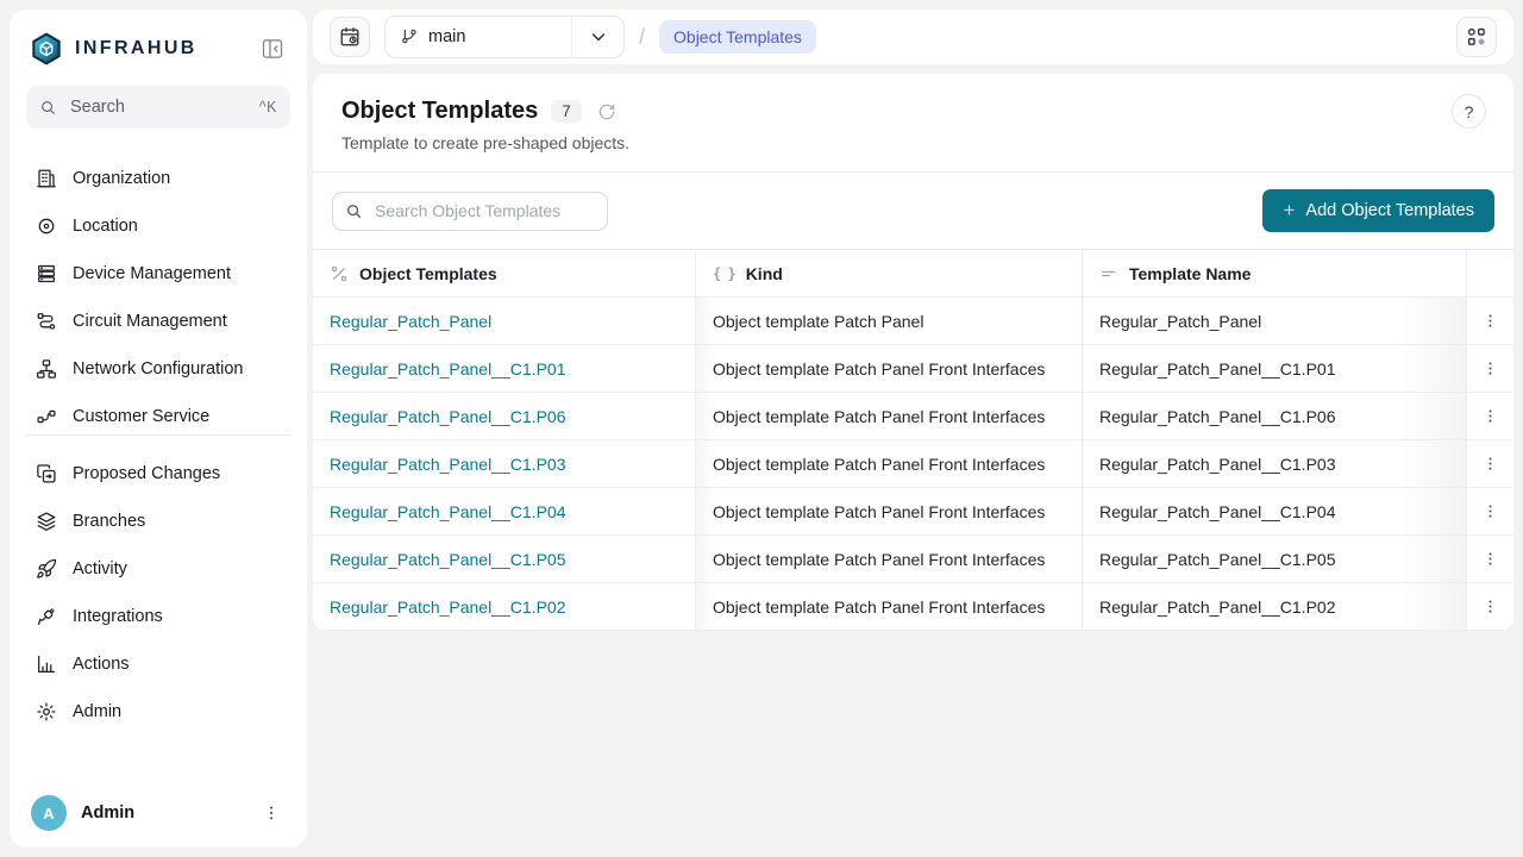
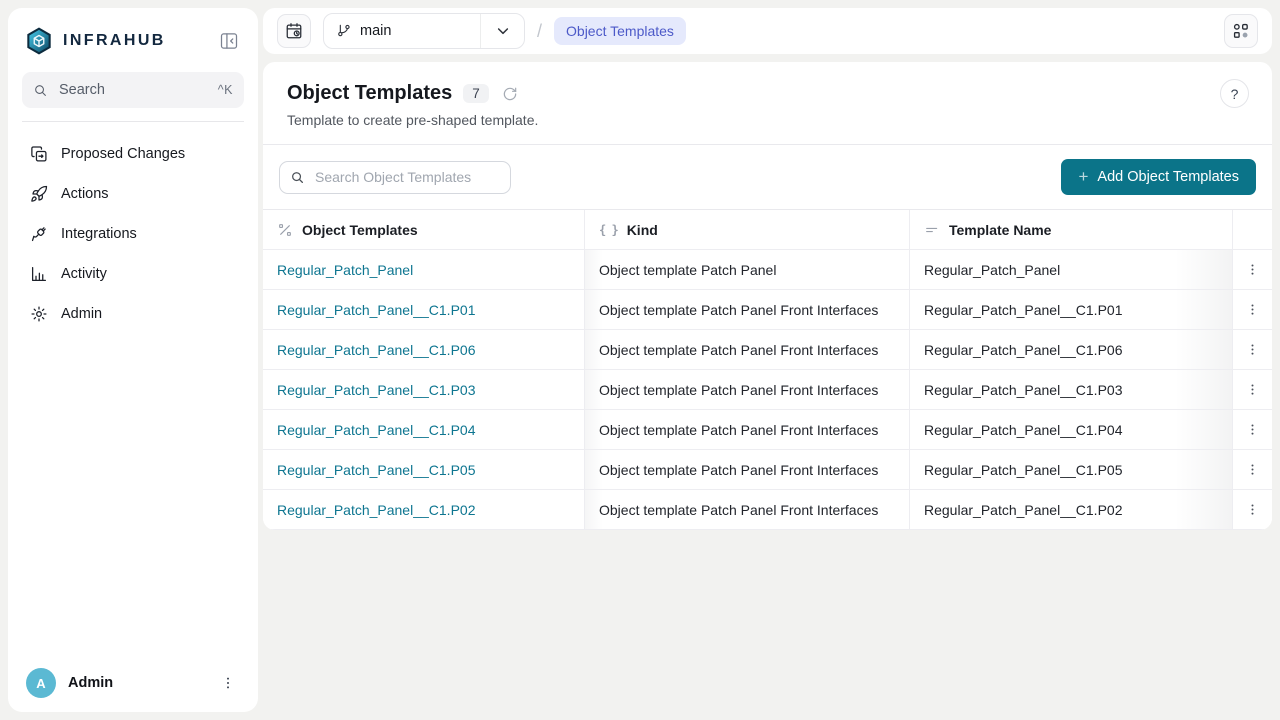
  INFRAHUB
  Search
  ^K
- Organization
- Location
- Device Management
- Circuit Management
- Network Configuration
- Customer Service
  Proposed Changes
- Branches
- Activity
+ Actions
  Integrations
- Actions
+ Activity
  Admin
  A
  Admin
  main
  /
  Object Templates
  Object Templates
  7
- Template to create pre-shaped objects.
+ Template to create pre-shaped template.
  ?
  Search Object Templates
  +
  Add Object Templates
  Object Templates
  { }
  Kind
  Template Name
  Regular_Patch_Panel
  Object template Patch Panel
  Regular_Patch_Panel
  Regular_Patch_Panel__C1.P01
  Object template Patch Panel Front Interfaces
  Regular_Patch_Panel__C1.P01
  Regular_Patch_Panel__C1.P06
  Object template Patch Panel Front Interfaces
  Regular_Patch_Panel__C1.P06
  Regular_Patch_Panel__C1.P03
  Object template Patch Panel Front Interfaces
  Regular_Patch_Panel__C1.P03
  Regular_Patch_Panel__C1.P04
  Object template Patch Panel Front Interfaces
  Regular_Patch_Panel__C1.P04
  Regular_Patch_Panel__C1.P05
  Object template Patch Panel Front Interfaces
  Regular_Patch_Panel__C1.P05
  Regular_Patch_Panel__C1.P02
  Object template Patch Panel Front Interfaces
  Regular_Patch_Panel__C1.P02
